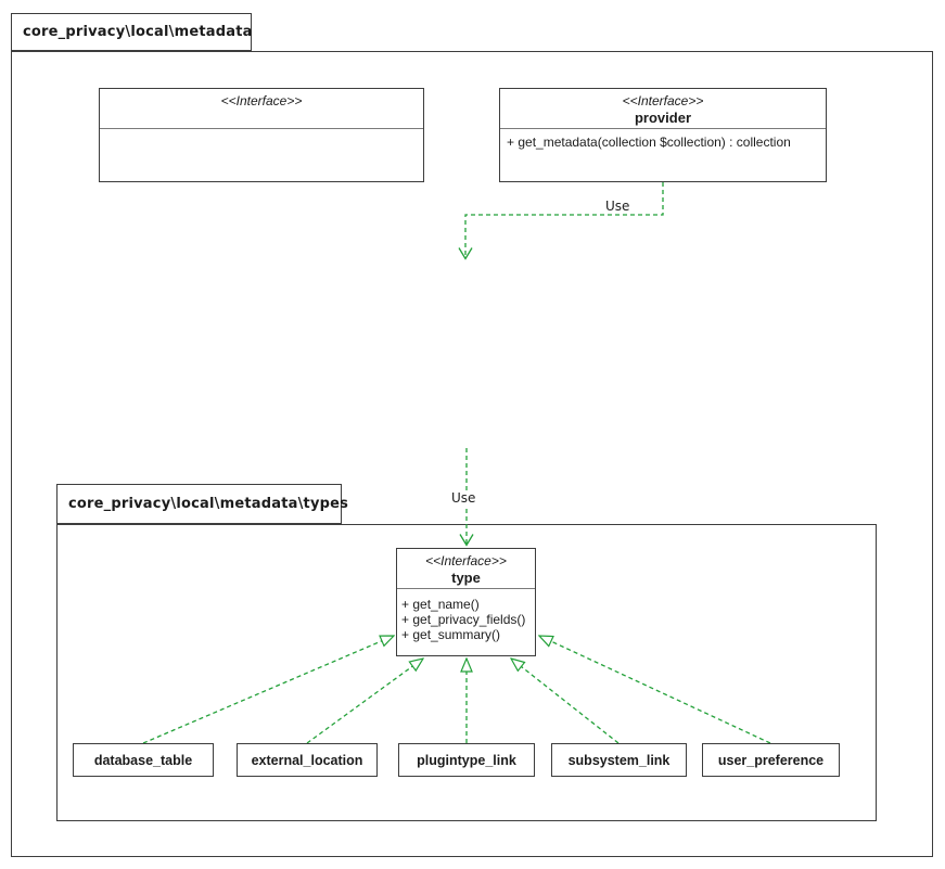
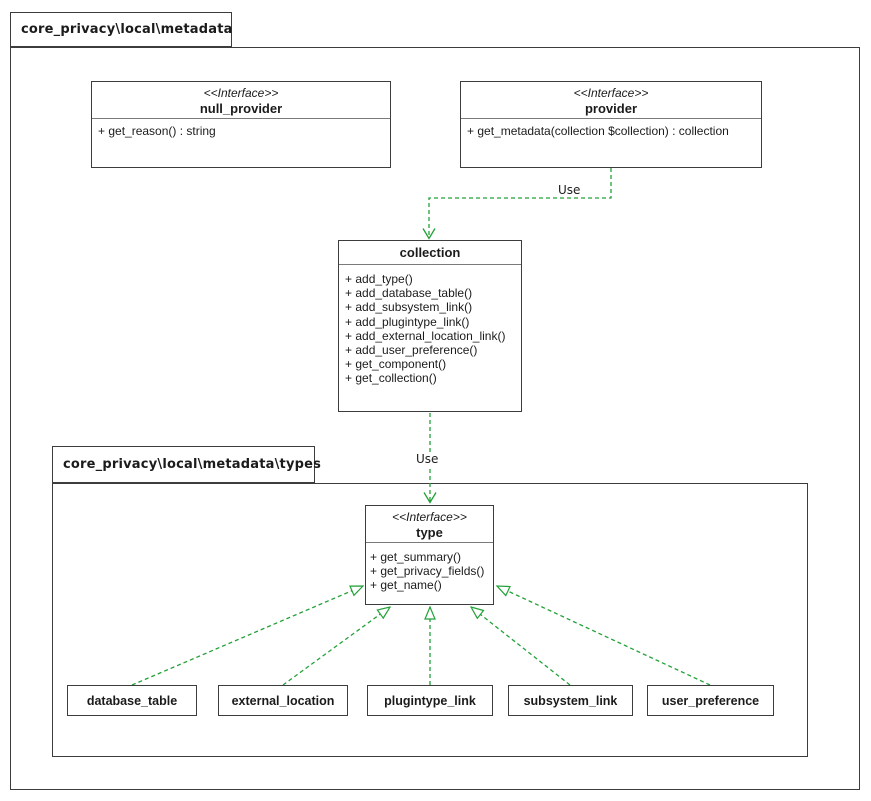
  core_privacy\local\metadata
  core_privacy\local\metadata\types
  Use
  Use
  <<Interface>>
+ null_provider
+ + get_reason() : string
  <<Interface>>
  provider
  + get_metadata(collection $collection) : collection
+ collection
+ + add_type()
+ + add_database_table()
+ + add_subsystem_link()
+ + add_plugintype_link()
+ + add_external_location_link()
+ + add_user_preference()
+ + get_component()
+ + get_collection()
  <<Interface>>
  type
- + get_name()
+ + get_summary()
  + get_privacy_fields()
- + get_summary()
+ + get_name()
  database_table
  external_location
  plugintype_link
  subsystem_link
  user_preference
